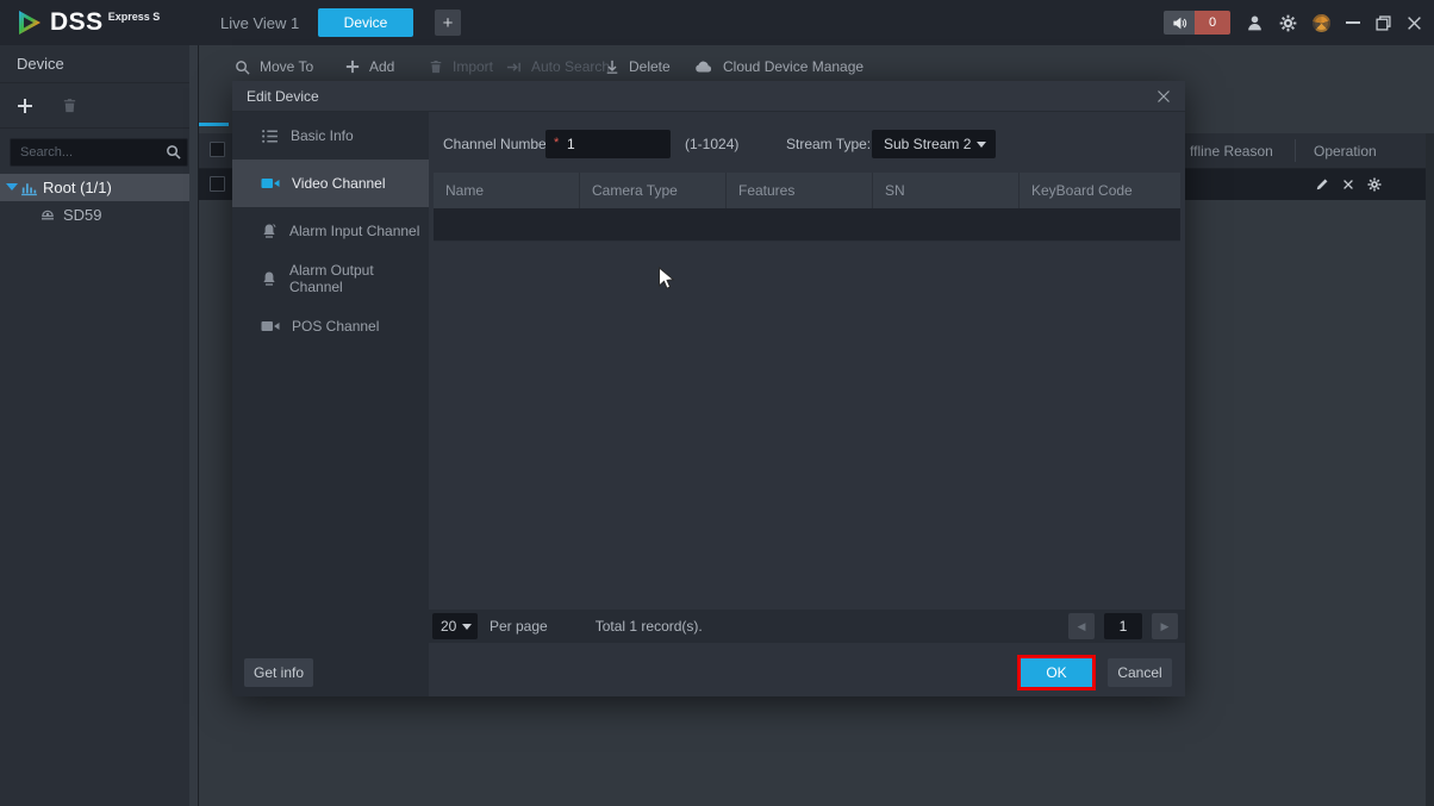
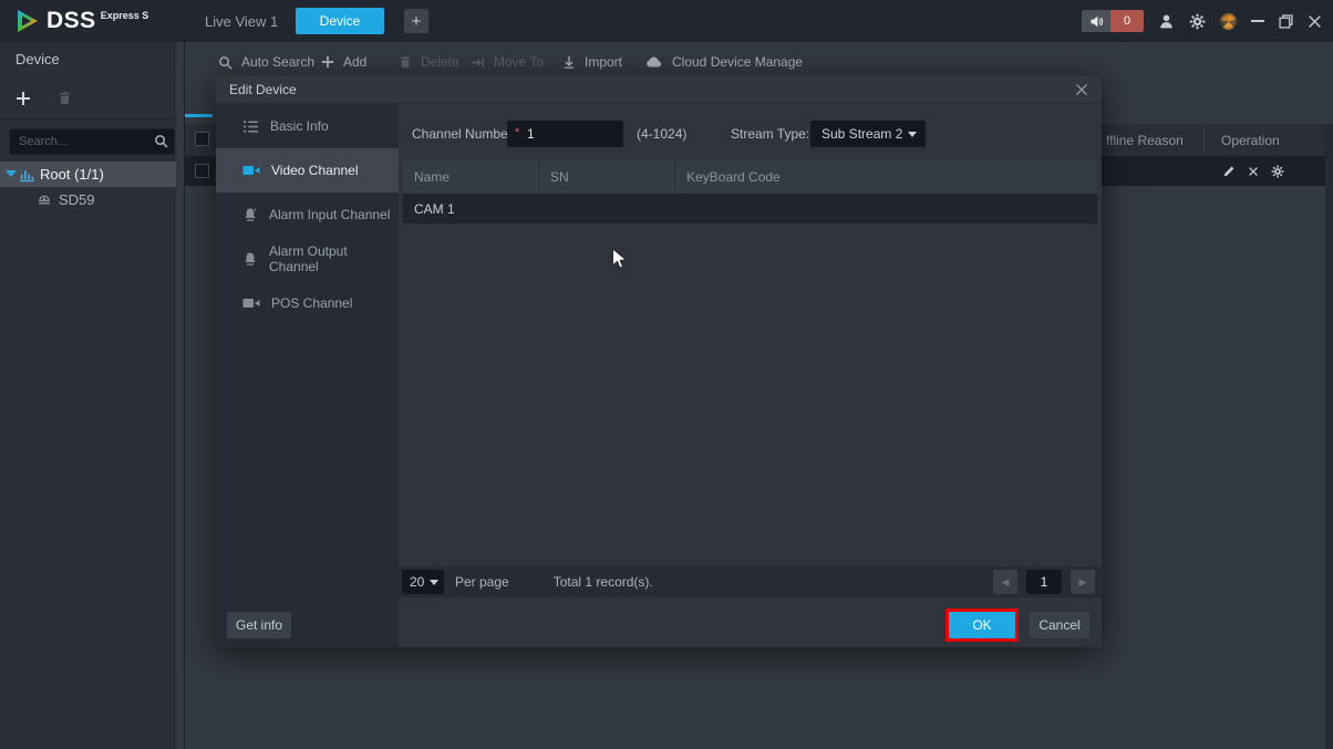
  DSS
  Express S
  Live View 1
  Device
  +
  0
  Device
  Search...
  Root (1/1)
  SD59
- Move To
+ Auto Search
  Add
- Import
+ Delete
- Auto Search
+ Move To
- Delete
+ Import
  Cloud Device Manage
  ffline Reason
  Operation
  Edit Device
  Basic Info
  Video Channel
  Alarm Input Channel
  Alarm Output Channel
  POS Channel
  Channel Numbe
  *
  1
- (1-1024)
+ (4-1024)
  Stream Type:
  Sub Stream 2
  Name
- Camera Type
- Features
  SN
  KeyBoard Code
+ CAM 1
  20
  Per page
  Total 1 record(s).
  ◀
  1
  ▶
  Get info
  OK
  Cancel
